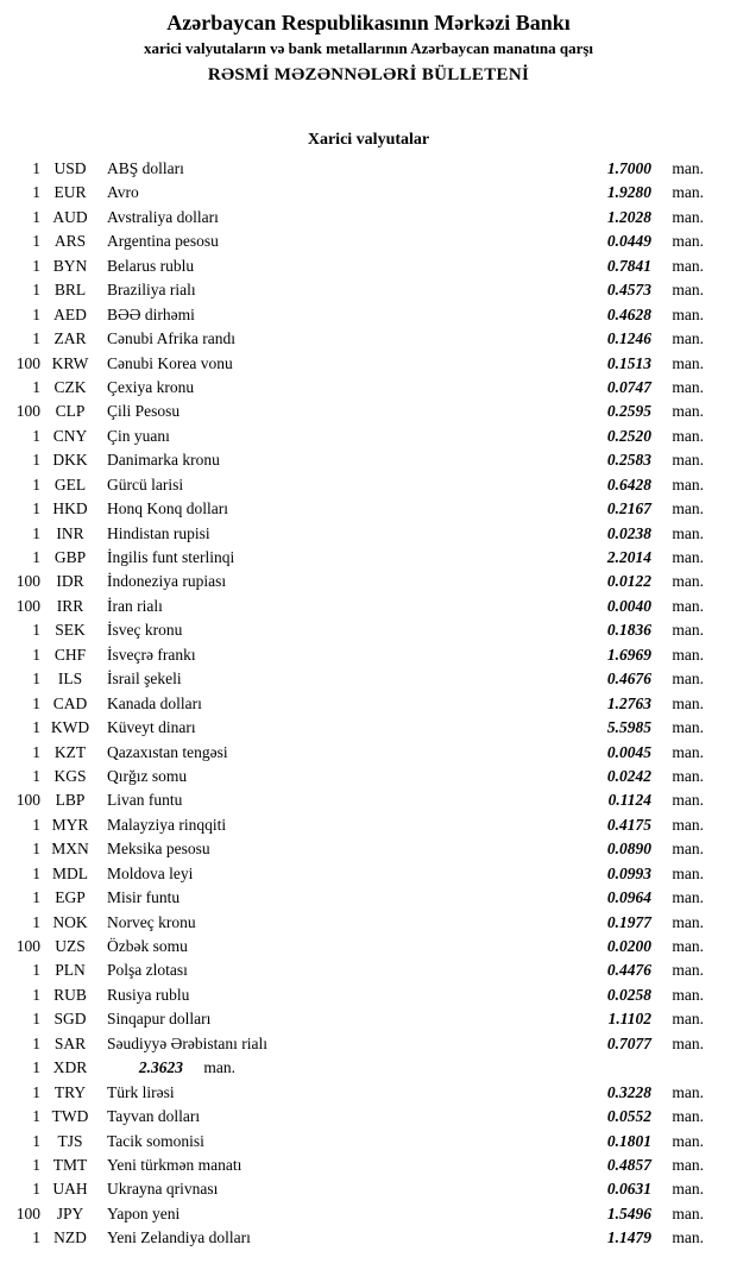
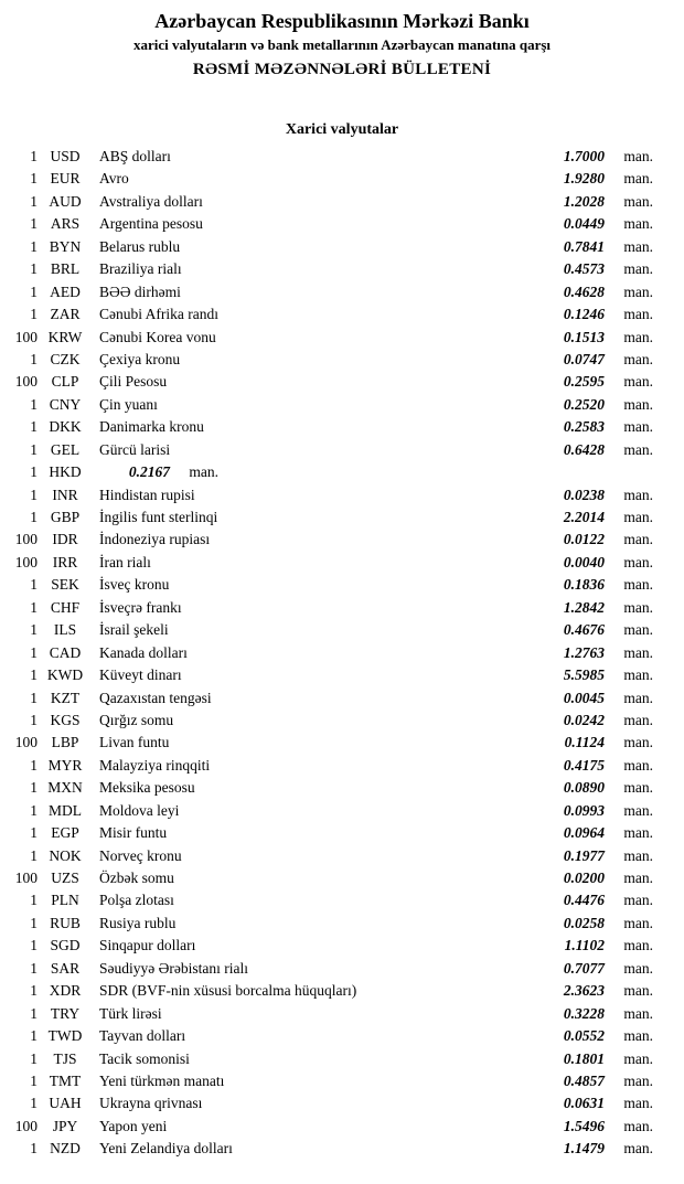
  Azərbaycan Respublikasının Mərkəzi Bankı
  xarici valyutaların və bank metallarının Azərbaycan manatına qarşı
  RƏSMİ MƏZƏNNƏLƏRİ BÜLLETENİ
  Xarici valyutalar
  1
  USD
  ABŞ dolları
  1.7000
  man.
  1
  EUR
  Avro
  1.9280
  man.
  1
  AUD
  Avstraliya dolları
  1.2028
  man.
  1
  ARS
  Argentina pesosu
  0.0449
  man.
  1
  BYN
  Belarus rublu
  0.7841
  man.
  1
  BRL
  Braziliya rialı
  0.4573
  man.
  1
  AED
  BƏƏ dirhəmi
  0.4628
  man.
  1
  ZAR
  Cənubi Afrika randı
  0.1246
  man.
  100
  KRW
  Cənubi Korea vonu
  0.1513
  man.
  1
  CZK
  Çexiya kronu
  0.0747
  man.
  100
  CLP
  Çili Pesosu
  0.2595
  man.
  1
  CNY
  Çin yuanı
  0.2520
  man.
  1
  DKK
  Danimarka kronu
  0.2583
  man.
  1
  GEL
  Gürcü larisi
  0.6428
  man.
  1
  HKD
- Honq Konq dolları
  0.2167
  man.
  1
  INR
  Hindistan rupisi
  0.0238
  man.
  1
  GBP
  İngilis funt sterlinqi
  2.2014
  man.
  100
  IDR
  İndoneziya rupiası
  0.0122
  man.
  100
  IRR
  İran rialı
  0.0040
  man.
  1
  SEK
  İsveç kronu
  0.1836
  man.
  1
  CHF
  İsveçrə frankı
- 1.6969
+ 1.2842
  man.
  1
  ILS
  İsrail şekeli
  0.4676
  man.
  1
  CAD
  Kanada dolları
  1.2763
  man.
  1
  KWD
  Küveyt dinarı
  5.5985
  man.
  1
  KZT
  Qazaxıstan tengəsi
  0.0045
  man.
  1
  KGS
  Qırğız somu
  0.0242
  man.
  100
  LBP
  Livan funtu
  0.1124
  man.
  1
  MYR
  Malayziya rinqqiti
  0.4175
  man.
  1
  MXN
  Meksika pesosu
  0.0890
  man.
  1
  MDL
  Moldova leyi
  0.0993
  man.
  1
  EGP
  Misir funtu
  0.0964
  man.
  1
  NOK
  Norveç kronu
  0.1977
  man.
  100
  UZS
  Özbək somu
  0.0200
  man.
  1
  PLN
  Polşa zlotası
  0.4476
  man.
  1
  RUB
  Rusiya rublu
  0.0258
  man.
  1
  SGD
  Sinqapur dolları
  1.1102
  man.
  1
  SAR
  Səudiyyə Ərəbistanı rialı
  0.7077
  man.
  1
  XDR
+ SDR (BVF-nin xüsusi borcalma hüquqları)
  2.3623
  man.
  1
  TRY
  Türk lirəsi
  0.3228
  man.
  1
  TWD
  Tayvan dolları
  0.0552
  man.
  1
  TJS
  Tacik somonisi
  0.1801
  man.
  1
  TMT
  Yeni türkmən manatı
  0.4857
  man.
  1
  UAH
  Ukrayna qrivnası
  0.0631
  man.
  100
  JPY
  Yapon yeni
  1.5496
  man.
  1
  NZD
  Yeni Zelandiya dolları
  1.1479
  man.
